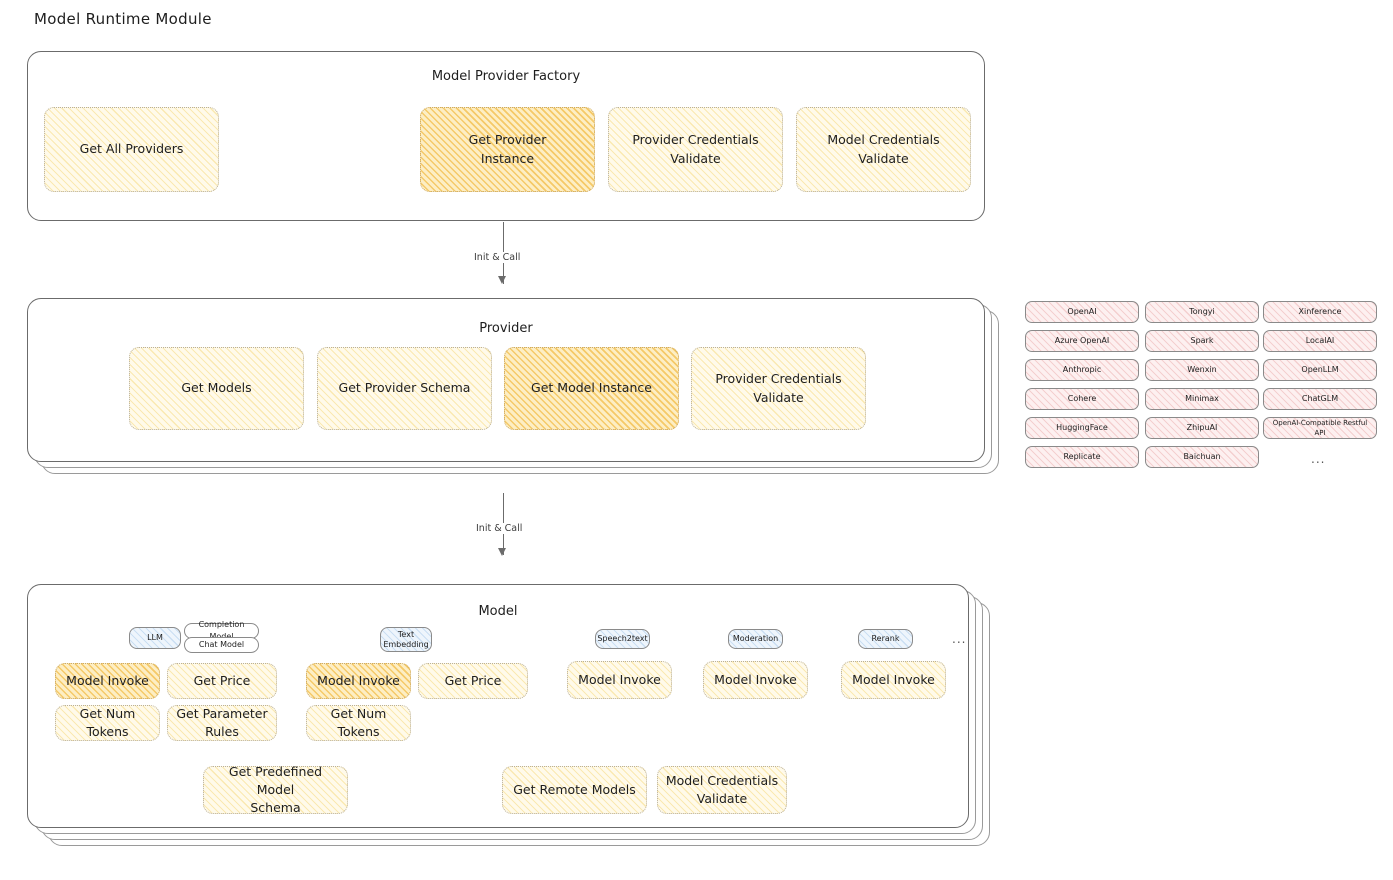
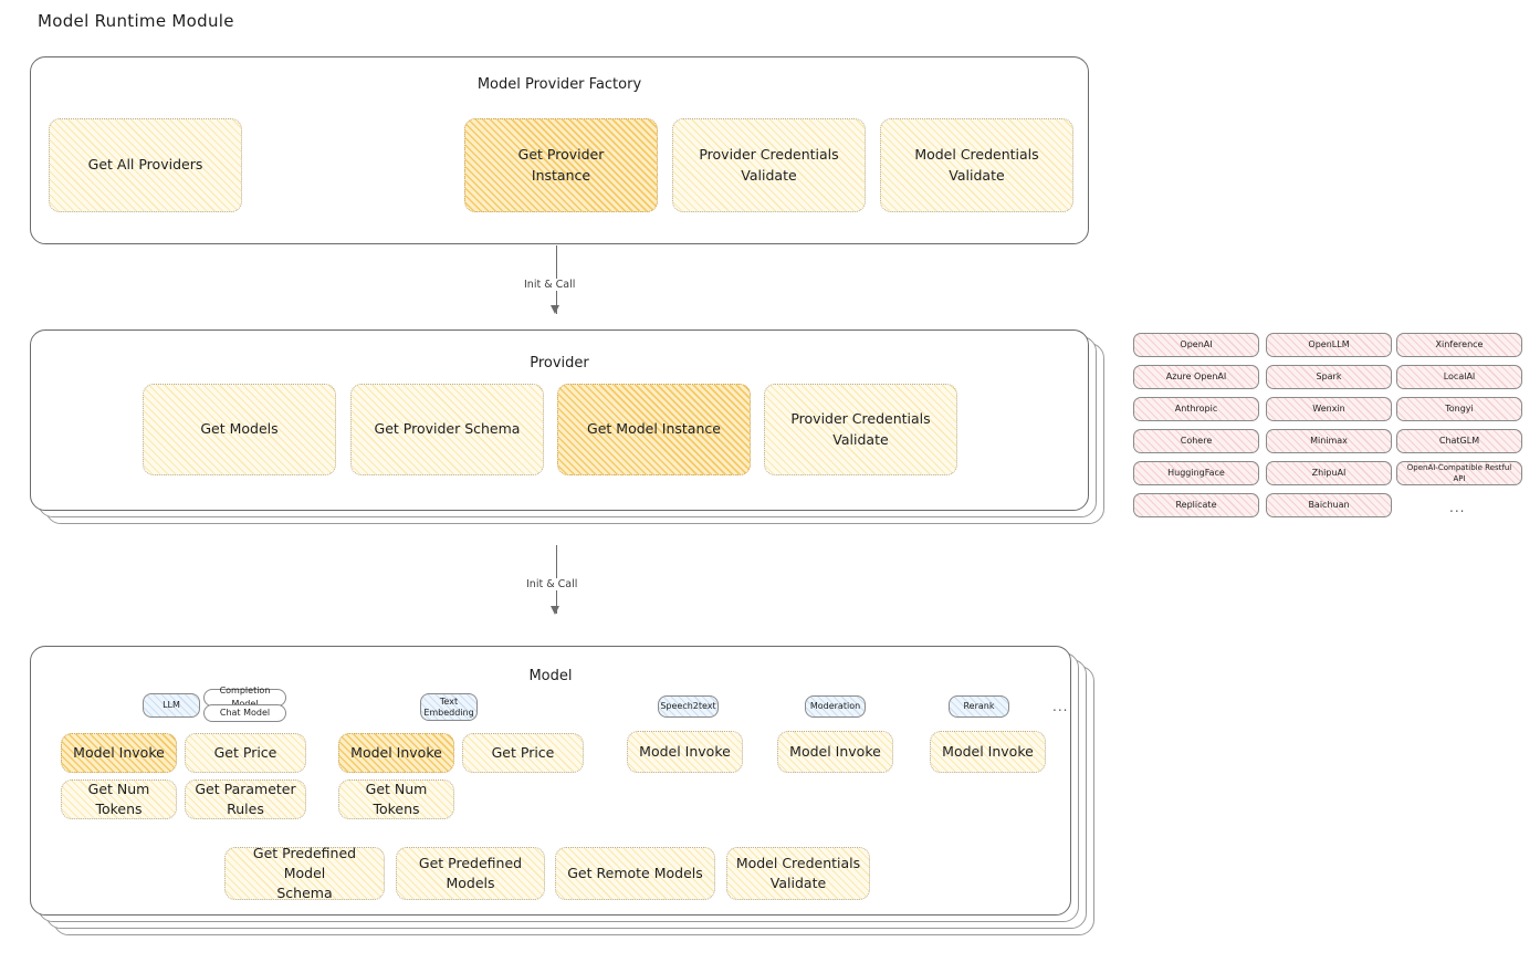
  Model Runtime Module
  Model Provider Factory
  Get All Providers
  Get Provider
  Instance
  Provider Credentials
  Validate
  Model Credentials
  Validate
  Init & Call
  Provider
  Get Models
  Get Provider Schema
  Get Model Instance
  Provider Credentials
  Validate
  OpenAI
  Azure OpenAI
  Anthropic
  Cohere
  HuggingFace
  Replicate
- Tongyi
+ OpenLLM
  Spark
  Wenxin
  Minimax
  ZhipuAI
  Baichuan
  Xinference
  LocalAI
- OpenLLM
+ Tongyi
  ChatGLM
  OpenAI-Compatible Restful API
  ...
  Init & Call
  Model
  LLM
  Chat Model
  Model Invoke
  Get Price
  Get Num Tokens
  Get Parameter
  Rules
  Text
  Embedding
  Model Invoke
  Get Price
  Get Num Tokens
  Speech2text
  Model Invoke
  Moderation
  Model Invoke
  Rerank
  Model Invoke
  ...
  Get Predefined Model
  Schema
+ Get Predefined
+ Models
  Get Remote Models
  Model Credentials
  Validate
